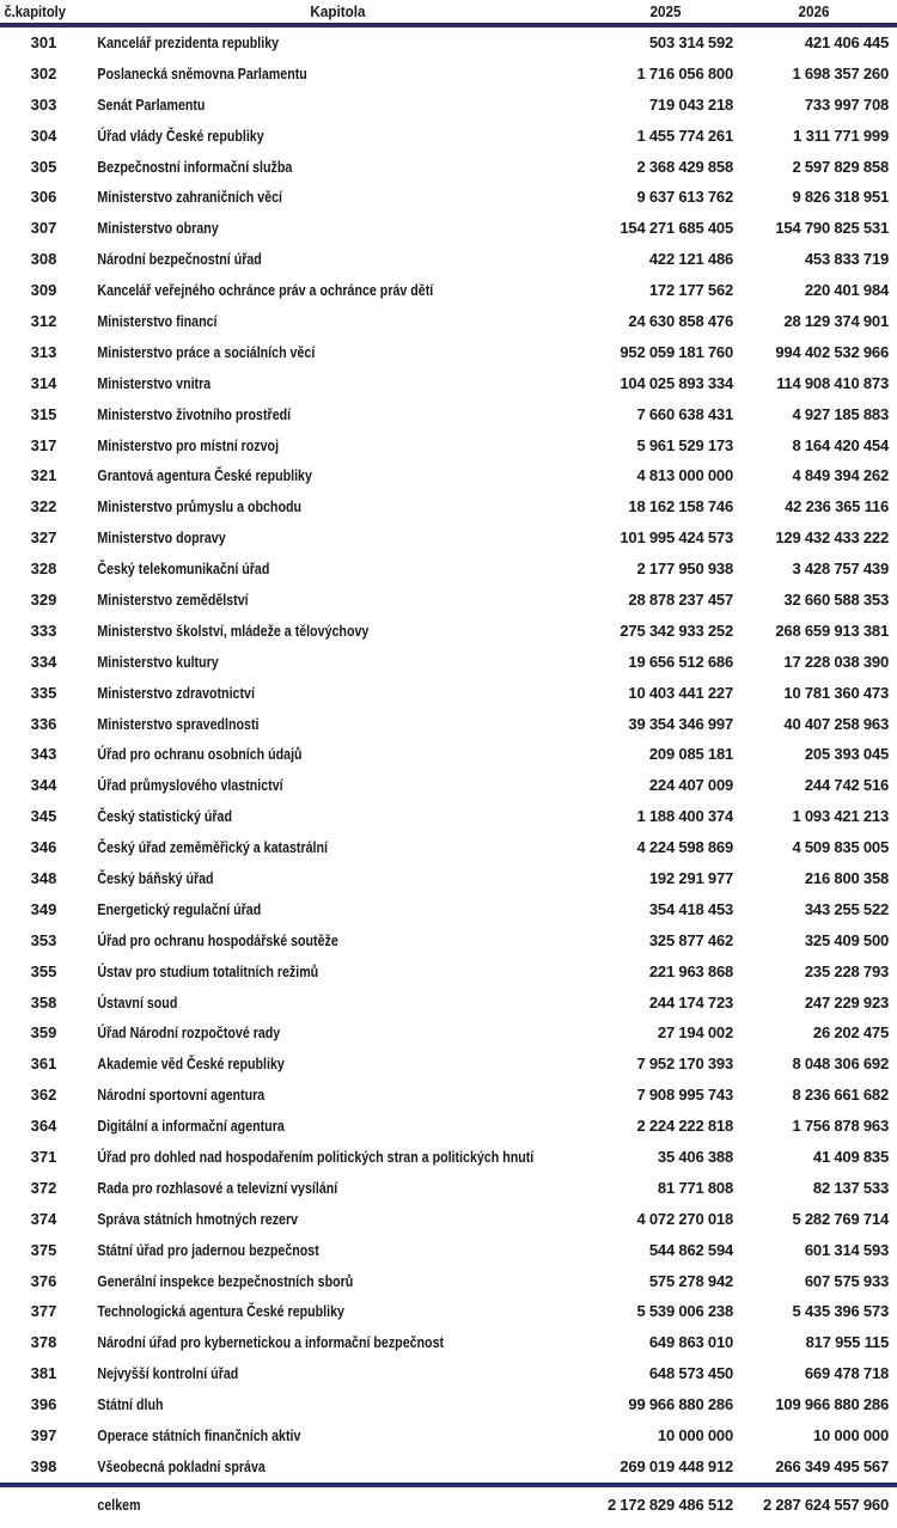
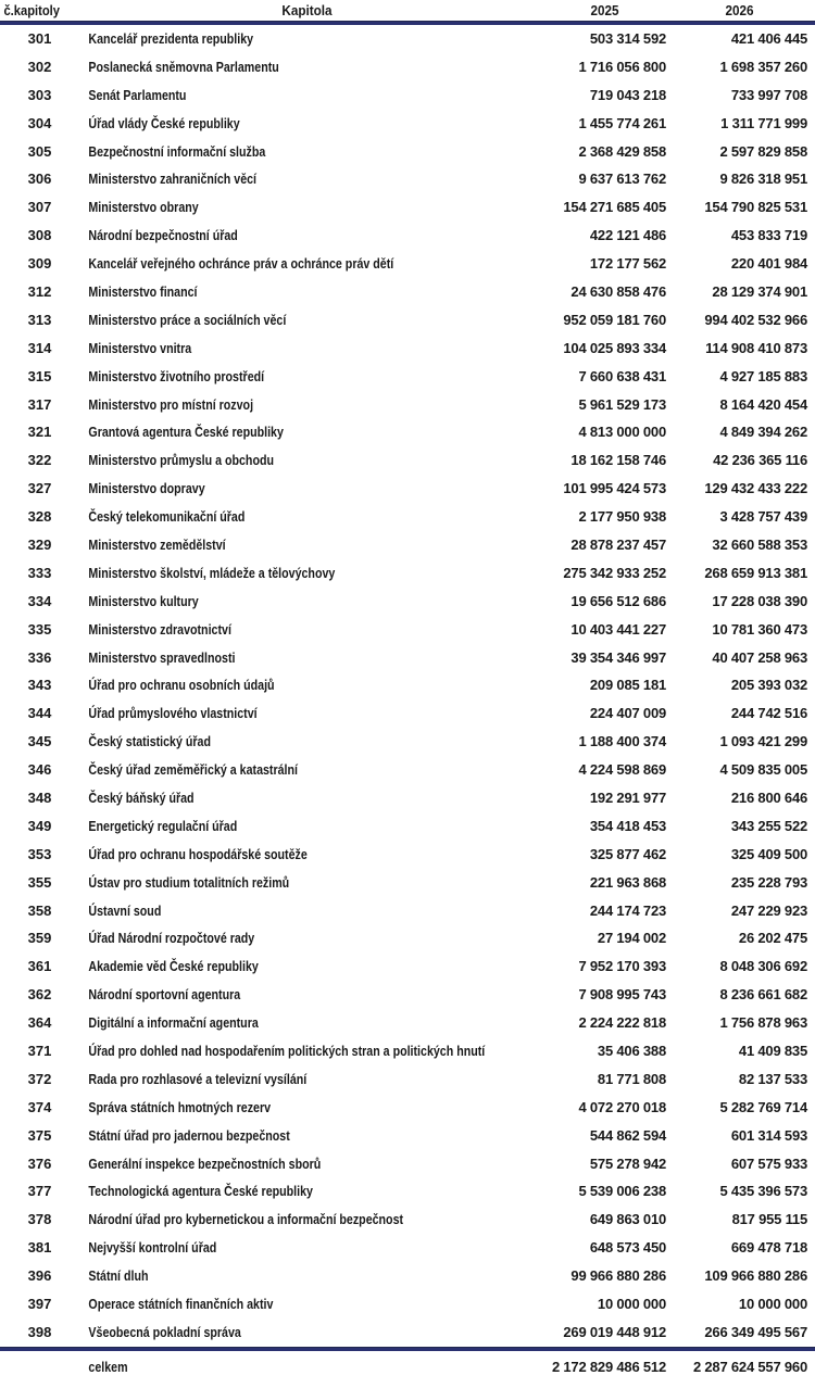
  č.kapitoly
  Kapitola
  2025
  2026
  301
  Kancelář prezidenta republiky
  503 314 592
  421 406 445
  302
  Poslanecká sněmovna Parlamentu
  1 716 056 800
  1 698 357 260
  303
  Senát Parlamentu
  719 043 218
  733 997 708
  304
  Úřad vlády České republiky
  1 455 774 261
  1 311 771 999
  305
  Bezpečnostní informační služba
  2 368 429 858
  2 597 829 858
  306
  Ministerstvo zahraničních věcí
  9 637 613 762
  9 826 318 951
  307
  Ministerstvo obrany
  154 271 685 405
  154 790 825 531
  308
  Národní bezpečnostní úřad
  422 121 486
  453 833 719
  309
  Kancelář veřejného ochránce práv a ochránce práv dětí
  172 177 562
  220 401 984
  312
  Ministerstvo financí
  24 630 858 476
  28 129 374 901
  313
  Ministerstvo práce a sociálních věcí
  952 059 181 760
  994 402 532 966
  314
  Ministerstvo vnitra
  104 025 893 334
  114 908 410 873
  315
  Ministerstvo životního prostředí
  7 660 638 431
  4 927 185 883
  317
  Ministerstvo pro místní rozvoj
  5 961 529 173
  8 164 420 454
  321
  Grantová agentura České republiky
  4 813 000 000
  4 849 394 262
  322
  Ministerstvo průmyslu a obchodu
  18 162 158 746
  42 236 365 116
  327
  Ministerstvo dopravy
  101 995 424 573
  129 432 433 222
  328
  Český telekomunikační úřad
  2 177 950 938
  3 428 757 439
  329
  Ministerstvo zemědělství
  28 878 237 457
  32 660 588 353
  333
  Ministerstvo školství, mládeže a tělovýchovy
  275 342 933 252
  268 659 913 381
  334
  Ministerstvo kultury
  19 656 512 686
  17 228 038 390
  335
  Ministerstvo zdravotnictví
  10 403 441 227
  10 781 360 473
  336
  Ministerstvo spravedlnosti
  39 354 346 997
  40 407 258 963
  343
  Úřad pro ochranu osobních údajů
  209 085 181
- 205 393 045
+ 205 393 032
  344
  Úřad průmyslového vlastnictví
  224 407 009
  244 742 516
  345
  Český statistický úřad
  1 188 400 374
- 1 093 421 213
+ 1 093 421 299
  346
  Český úřad zeměměřický a katastrální
  4 224 598 869
  4 509 835 005
  348
  Český báňský úřad
  192 291 977
- 216 800 358
+ 216 800 646
  349
  Energetický regulační úřad
  354 418 453
  343 255 522
  353
  Úřad pro ochranu hospodářské soutěže
  325 877 462
  325 409 500
  355
  Ústav pro studium totalitních režimů
  221 963 868
  235 228 793
  358
  Ústavní soud
  244 174 723
  247 229 923
  359
  Úřad Národní rozpočtové rady
  27 194 002
  26 202 475
  361
  Akademie věd České republiky
  7 952 170 393
  8 048 306 692
  362
  Národní sportovní agentura
  7 908 995 743
  8 236 661 682
  364
  Digitální a informační agentura
  2 224 222 818
  1 756 878 963
  371
  Úřad pro dohled nad hospodařením politických stran a politických hnutí
  35 406 388
  41 409 835
  372
  Rada pro rozhlasové a televizní vysílání
  81 771 808
  82 137 533
  374
  Správa státních hmotných rezerv
  4 072 270 018
  5 282 769 714
  375
  Státní úřad pro jadernou bezpečnost
  544 862 594
  601 314 593
  376
  Generální inspekce bezpečnostních sborů
  575 278 942
  607 575 933
  377
  Technologická agentura České republiky
  5 539 006 238
  5 435 396 573
  378
  Národní úřad pro kybernetickou a informační bezpečnost
  649 863 010
  817 955 115
  381
  Nejvyšší kontrolní úřad
  648 573 450
  669 478 718
  396
  Státní dluh
  99 966 880 286
  109 966 880 286
  397
  Operace státních finančních aktiv
  10 000 000
  10 000 000
  398
  Všeobecná pokladní správa
  269 019 448 912
  266 349 495 567
  celkem
  2 172 829 486 512
  2 287 624 557 960
